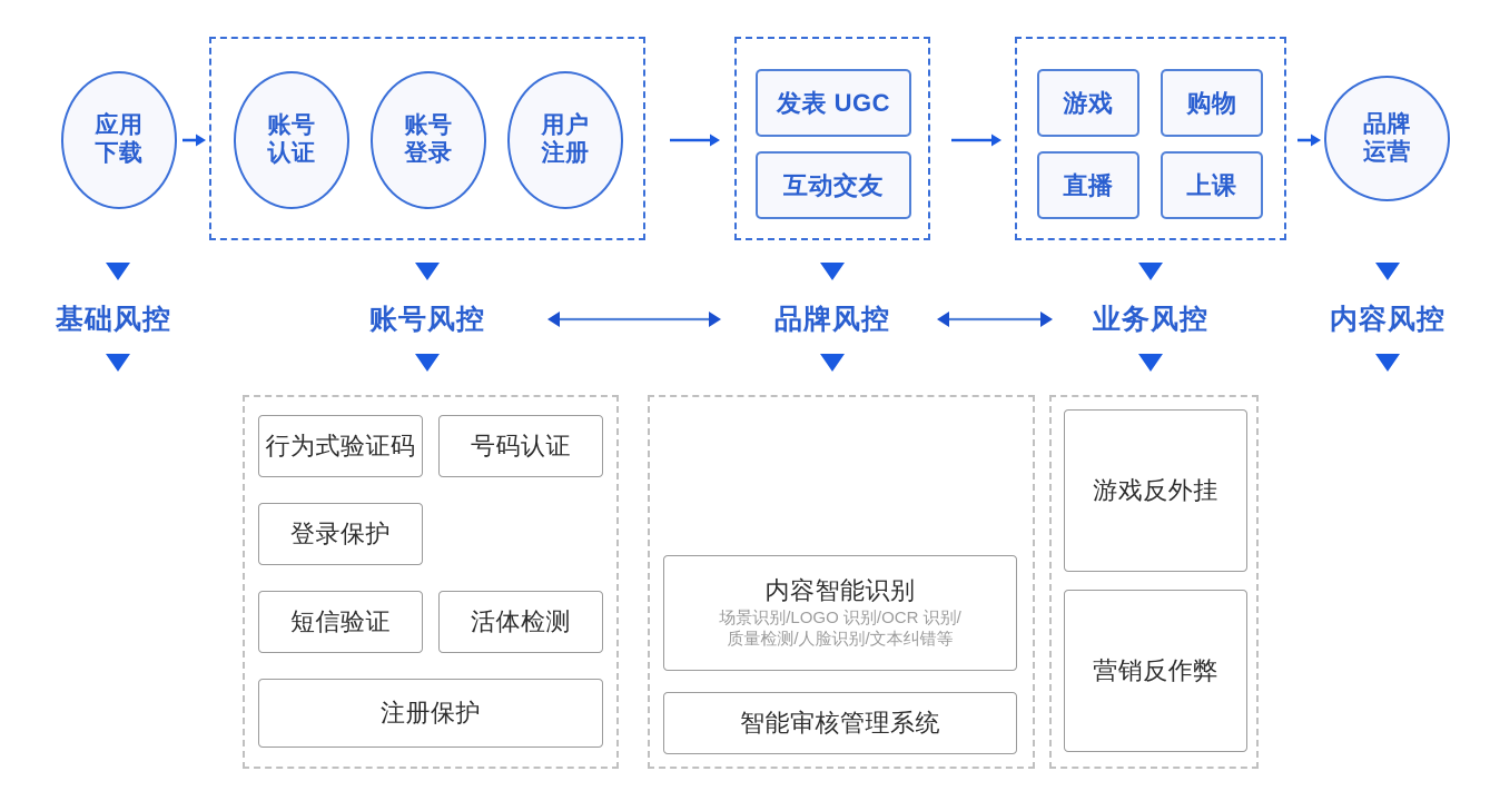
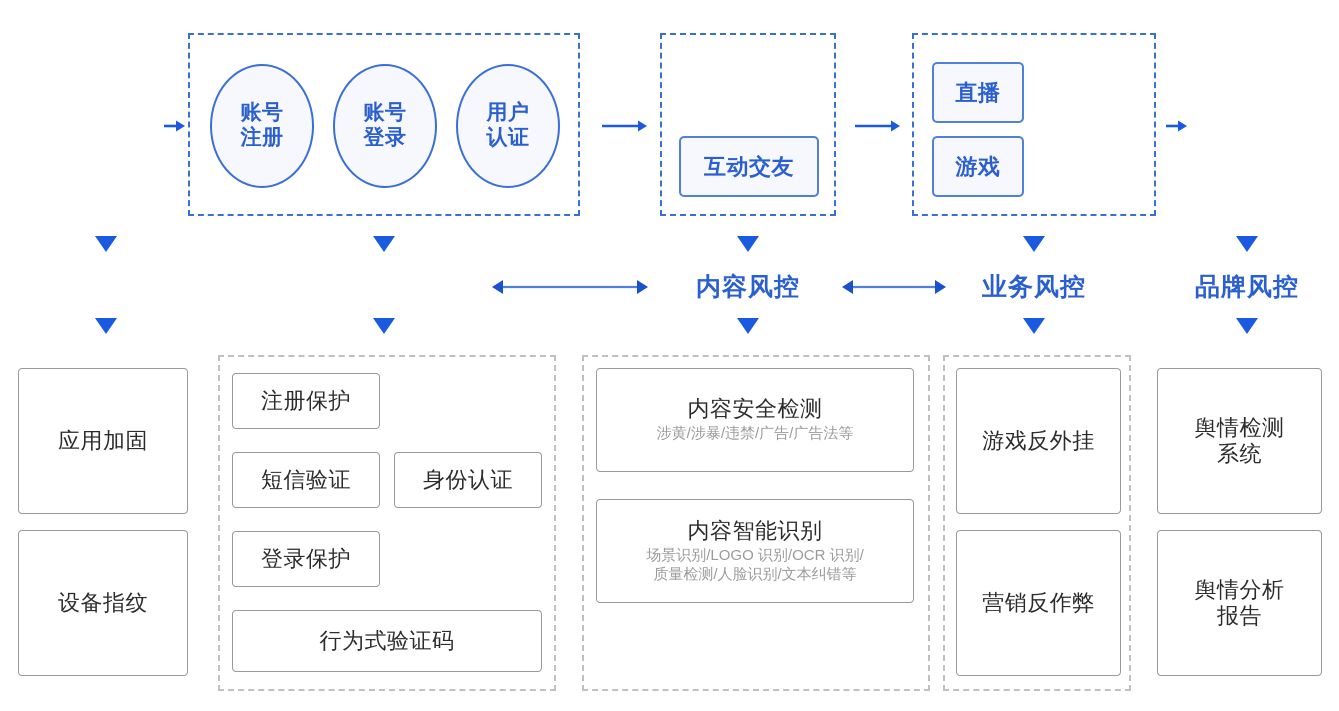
- 应用
- 下载
  账号
- 认证
+ 注册
  账号
  登录
  用户
- 注册
+ 认证
- 发表 UGC
  互动交友
- 游戏
+ 直播
- 购物
- 直播
+ 游戏
- 上课
- 品牌
- 运营
- 基础风控
- 账号风控
- 品牌风控
+ 内容风控
  业务风控
- 内容风控
+ 品牌风控
+ 应用加固
+ 设备指纹
- 行为式验证码
+ 注册保护
- 号码认证
- 登录保护
+ 短信验证
+ 身份认证
- 短信验证
+ 登录保护
- 活体检测
- 注册保护
+ 行为式验证码
+ 内容安全检测
+ 涉黄/涉暴/违禁/广告/广告法等
  内容智能识别
  场景识别/LOGO 识别/OCR 识别/
  质量检测/人脸识别/文本纠错等
- 智能审核管理系统
  游戏反外挂
  营销反作弊
+ 舆情检测
+ 系统
+ 舆情分析
+ 报告
